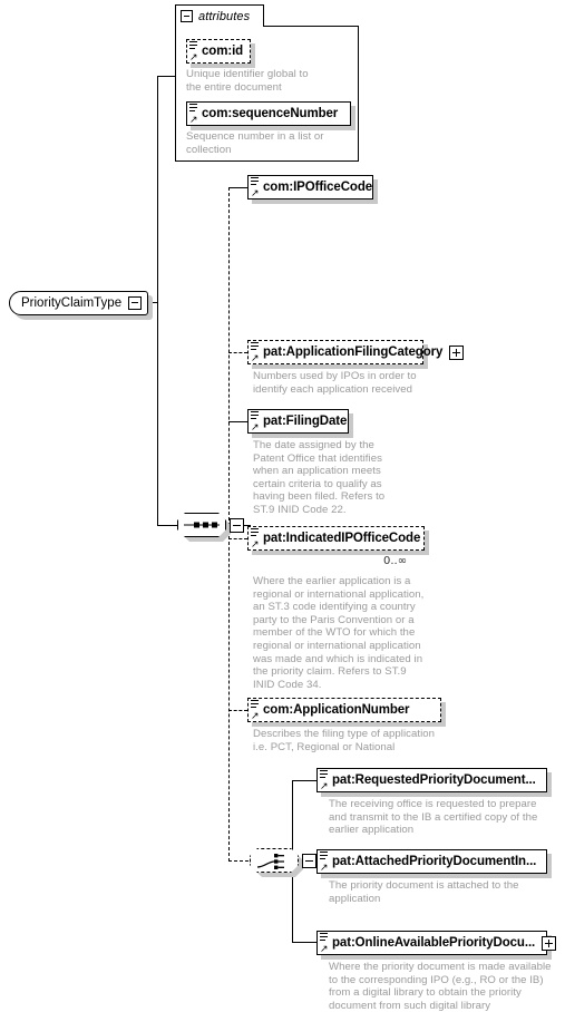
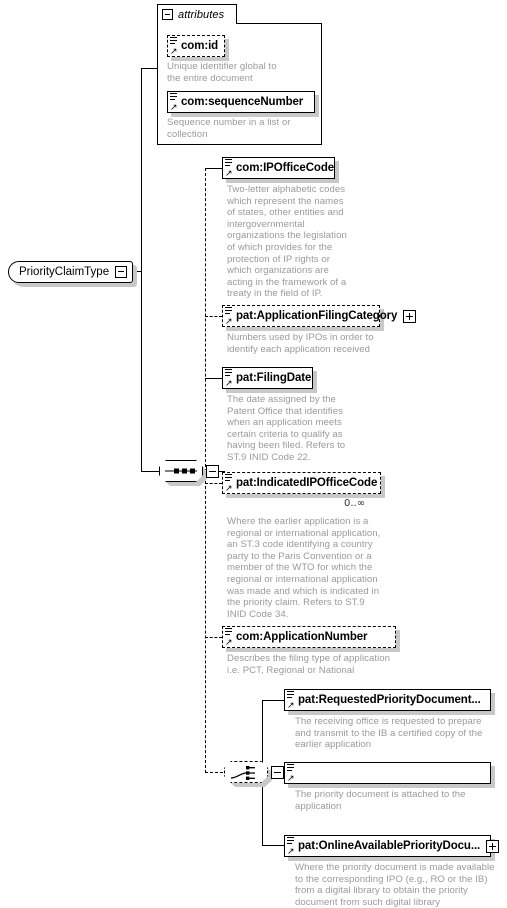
  PriorityClaimType
  attributes
  ↗
  com:id
  Unique identifier global to
  the entire document
  ↗
  com:sequenceNumber
  Sequence number in a list or
  collection
  ↗
  com:IPOfficeCode
+ Two-letter alphabetic codes
+ which represent the names
+ of states, other entities and
+ intergovernmental
+ organizations the legislation
+ of which provides for the
+ protection of IP rights or
+ which organizations are
+ acting in the framework of a
+ treaty in the field of IP.
  ↗
  pat:ApplicationFilingCategory
  Numbers used by IPOs in order to
  identify each application received
  ↗
  pat:FilingDate
  The date assigned by the
  Patent Office that identifies
  when an application meets
  certain criteria to qualify as
  having been filed. Refers to
  ST.9 INID Code 22.
  ↗
  pat:IndicatedIPOfficeCode
  0..∞
  Where the earlier application is a
  regional or international application,
  an ST.3 code identifying a country
  party to the Paris Convention or a
  member of the WTO for which the
  regional or international application
  was made and which is indicated in
  the priority claim. Refers to ST.9
  INID Code 34.
  ↗
  com:ApplicationNumber
  Describes the filing type of application
  i.e. PCT, Regional or National
  ↗
  pat:RequestedPriorityDocument...
  The receiving office is requested to prepare
  and transmit to the IB a certified copy of the
  earlier application
  ↗
- pat:AttachedPriorityDocumentIn...
  The priority document is attached to the
  application
  ↗
  pat:OnlineAvailablePriorityDocu...
  Where the priority document is made available
  to the corresponding IPO (e.g., RO or the IB)
  from a digital library to obtain the priority
  document from such digital library
